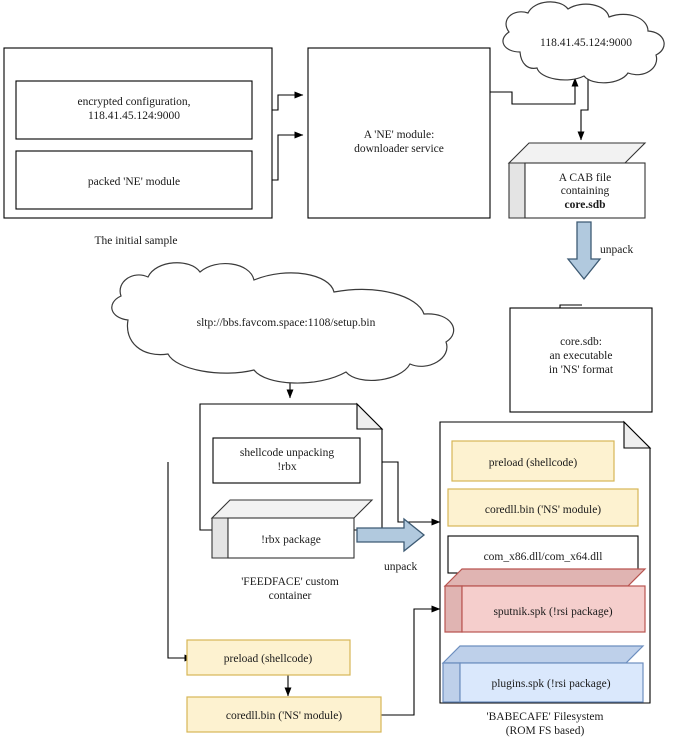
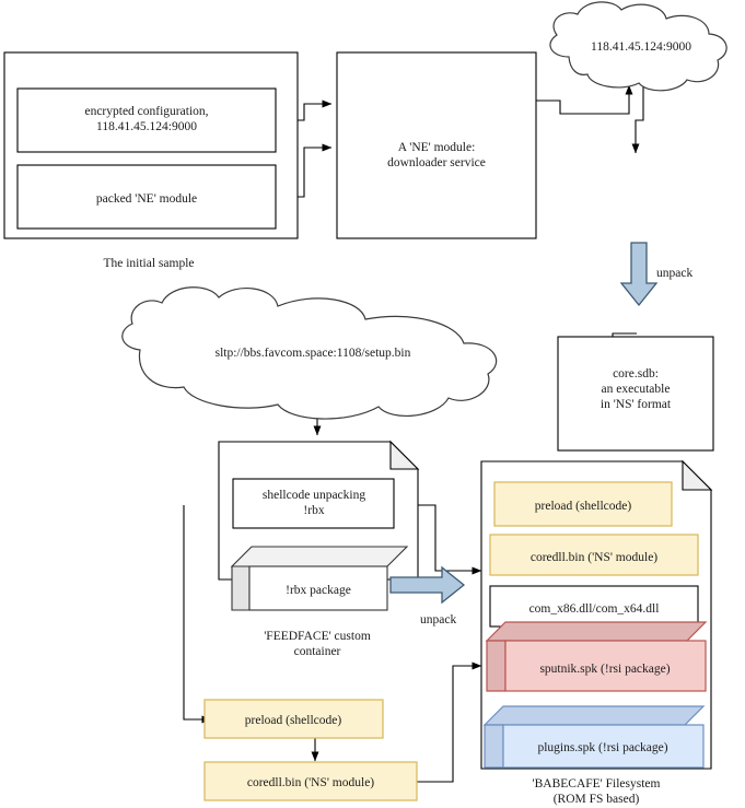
  encrypted configuration,
  118.41.45.124:9000
  packed 'NE' module
  The initial sample
  A 'NE' module:
  downloader service
  118.41.45.124:9000
- A CAB file
- containing
- core.sdb
  unpack
  core.sdb:
  an executable
  in 'NS' format
  sltp://bbs.favcom.space:1108/setup.bin
  shellcode unpacking
  !rbx
  !rbx package
  'FEEDFACE' custom
  container
  unpack
  preload (shellcode)
  coredll.bin ('NS' module)
  preload (shellcode)
  coredll.bin ('NS' module)
  com_x86.dll/com_x64.dll
  sputnik.spk (!rsi package)
  plugins.spk (!rsi package)
  'BABECAFE' Filesystem
  (ROM FS based)
